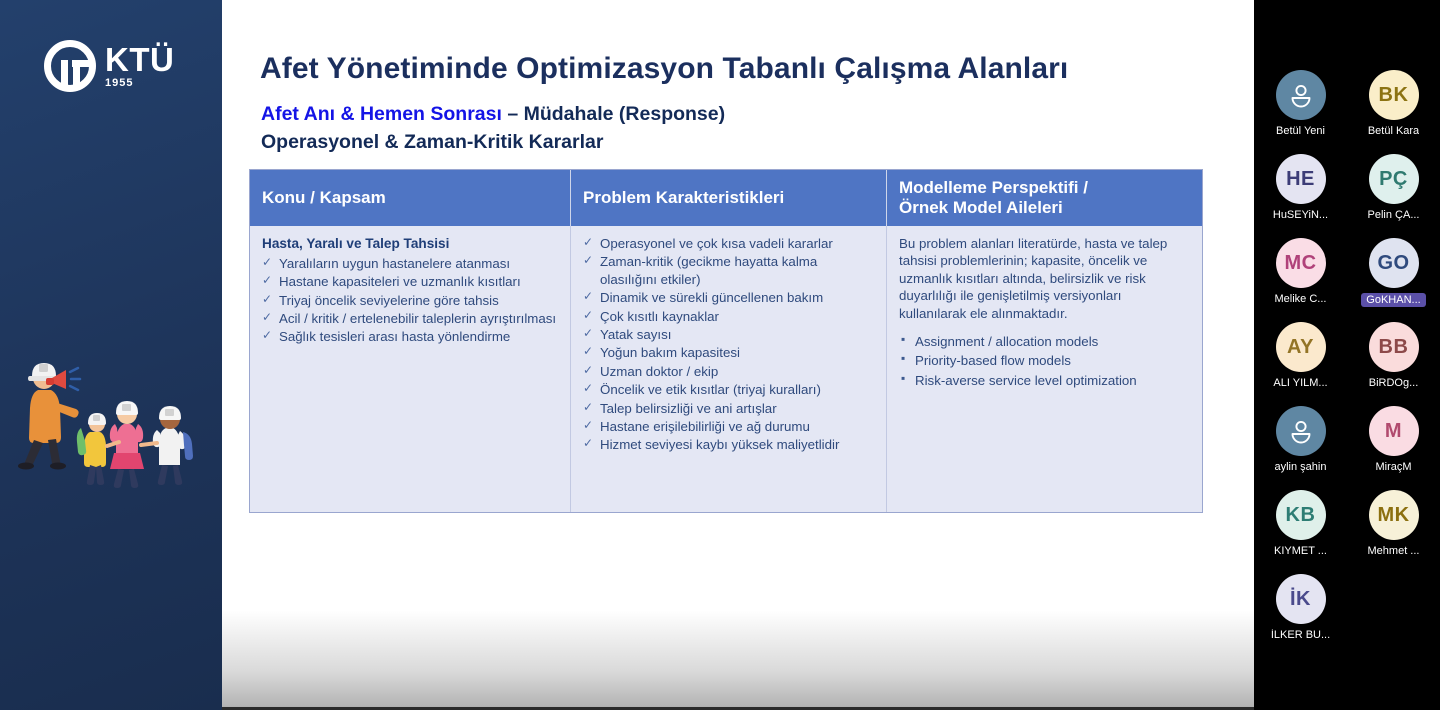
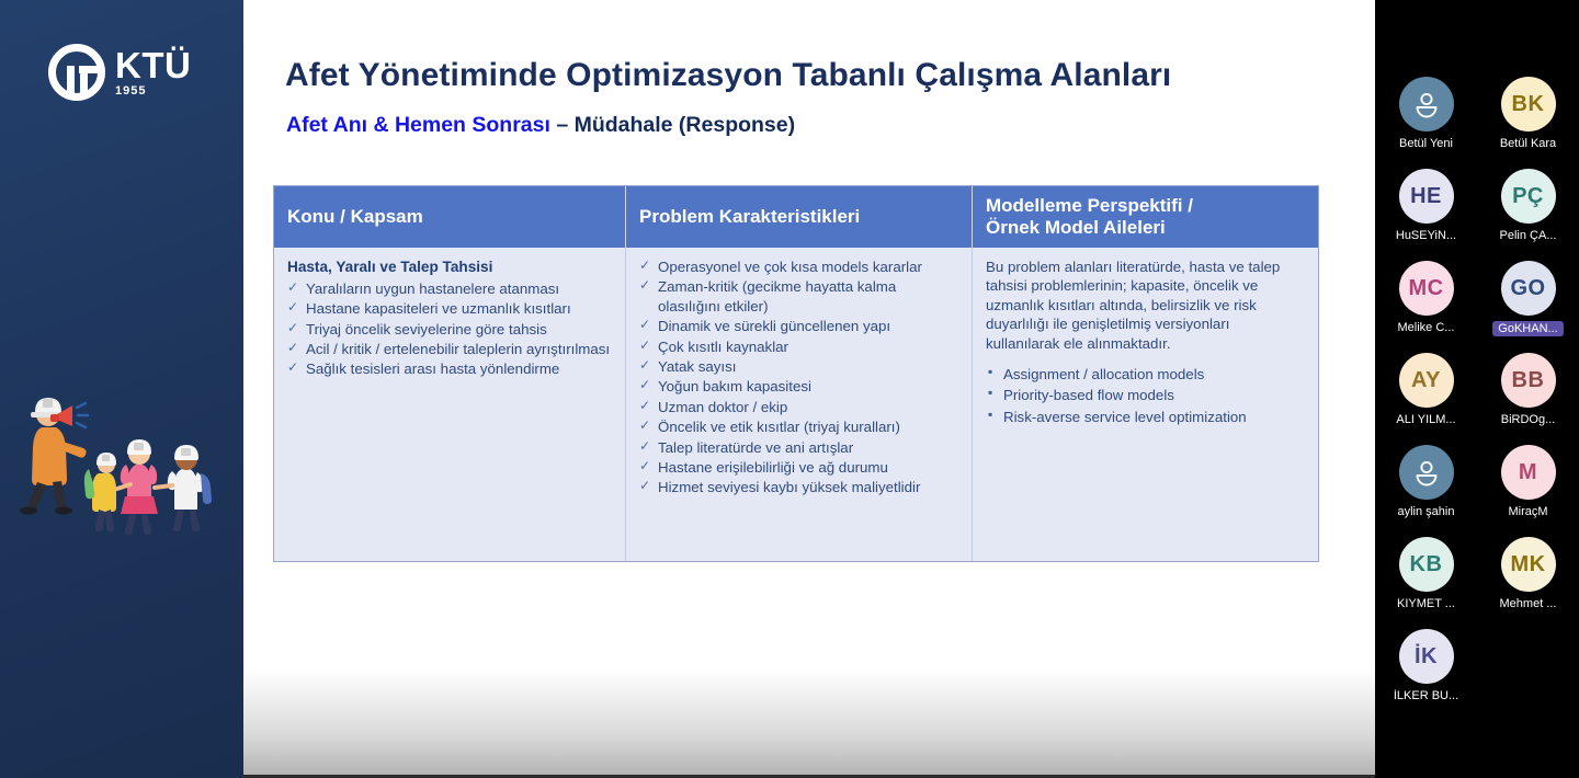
  KTÜ
  1955
  Afet Yönetiminde Optimizasyon Tabanlı Çalışma Alanları
  Afet Anı & Hemen Sonrası – Müdahale (Response)
- Operasyonel & Zaman-Kritik Kararlar
  Konu / Kapsam
  Problem Karakteristikleri
  Modelleme Perspektifi /
  Örnek Model Aileleri
  Hasta, Yaralı ve Talep Tahsisi
  Yaralıların uygun hastanelere atanması
  Hastane kapasiteleri ve uzmanlık kısıtları
  Triyaj öncelik seviyelerine göre tahsis
  Acil / kritik / ertelenebilir taleplerin ayrıştırılması
  Sağlık tesisleri arası hasta yönlendirme
- Operasyonel ve çok kısa vadeli kararlar
+ Operasyonel ve çok kısa models kararlar
  Zaman-kritik (gecikme hayatta kalma olasılığını etkiler)
- Dinamik ve sürekli güncellenen bakım
+ Dinamik ve sürekli güncellenen yapı
  Çok kısıtlı kaynaklar
  Yatak sayısı
  Yoğun bakım kapasitesi
  Uzman doktor / ekip
  Öncelik ve etik kısıtlar (triyaj kuralları)
- Talep belirsizliği ve ani artışlar
+ Talep literatürde ve ani artışlar
  Hastane erişilebilirliği ve ağ durumu
  Hizmet seviyesi kaybı yüksek maliyetlidir
  Bu problem alanları literatürde, hasta ve talep tahsisi problemlerinin; kapasite, öncelik ve uzmanlık kısıtları altında, belirsizlik ve risk duyarlılığı ile genişletilmiş versiyonları kullanılarak ele alınmaktadır.
  Assignment / allocation models
  Priority-based flow models
  Risk-averse service level optimization
  Betül Yeni
  BK
  Betül Kara
  HE
  HuSEYiN...
  PÇ
  Pelin ÇA...
  MC
  Melike C...
  GO
  GoKHAN...
  AY
  ALI YILM...
  BB
  BiRDOg...
  aylin şahin
  M
  MiraçM
  KB
  KIYMET ...
  MK
  Mehmet ...
  İK
  İLKER BU...
